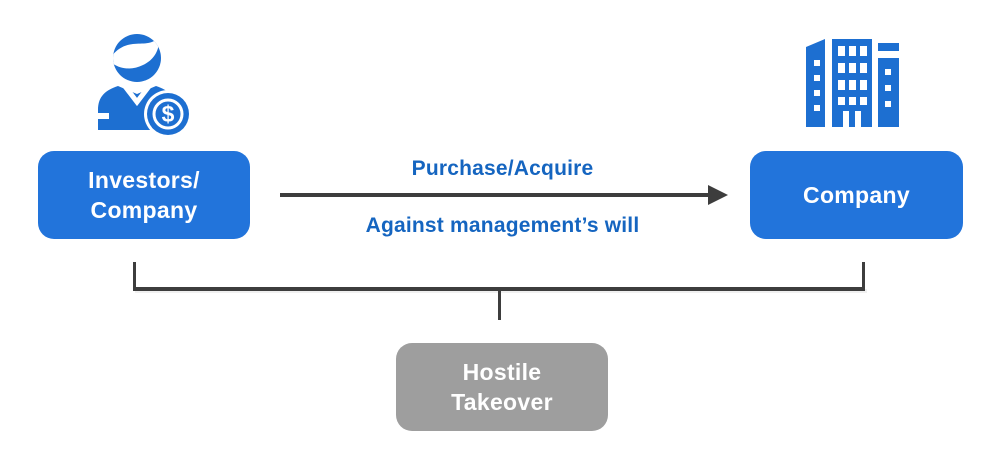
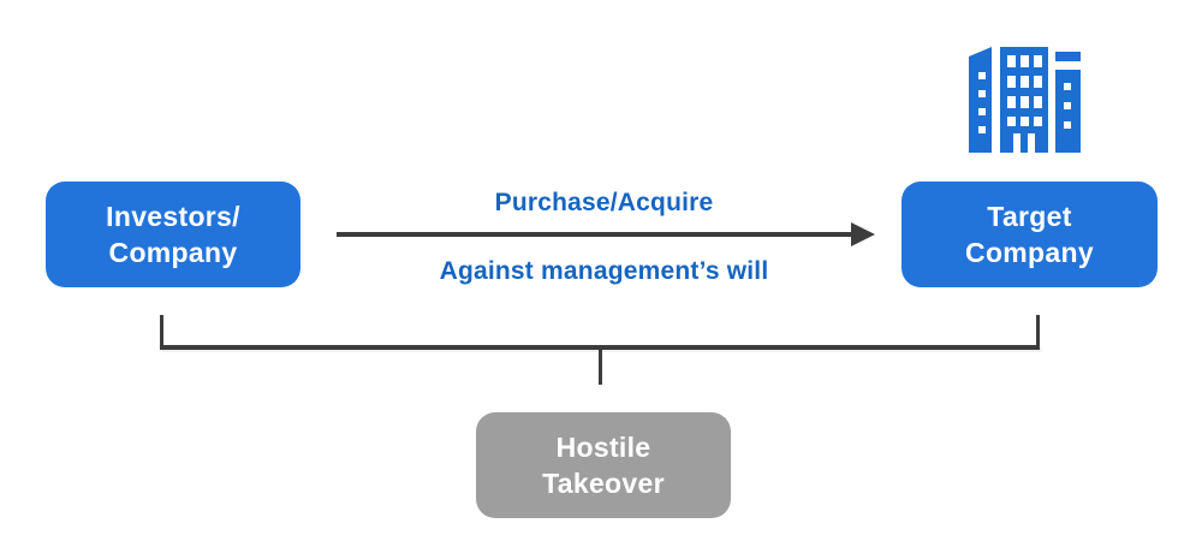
- $
  Investors/
  Company
+ Target
  Company
  Purchase/Acquire
  Against management’s will
  Hostile
  Takeover
